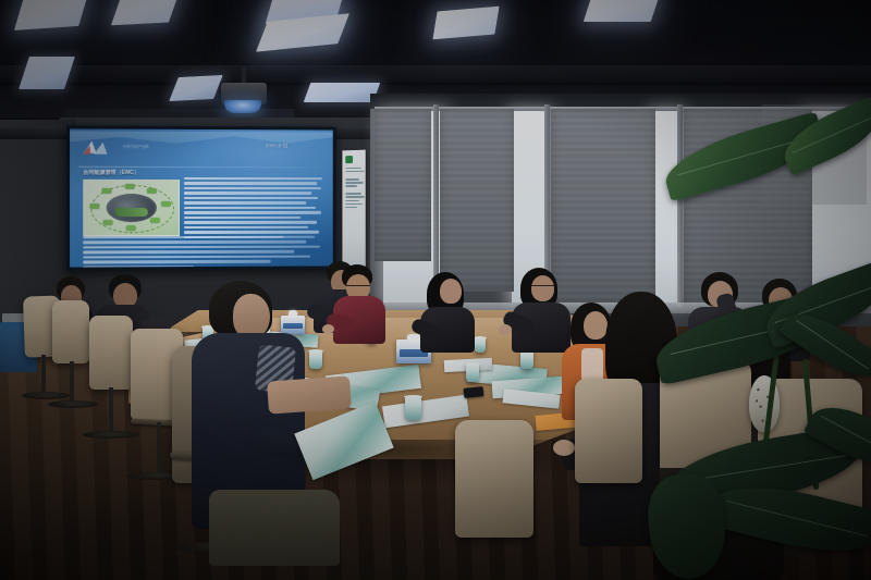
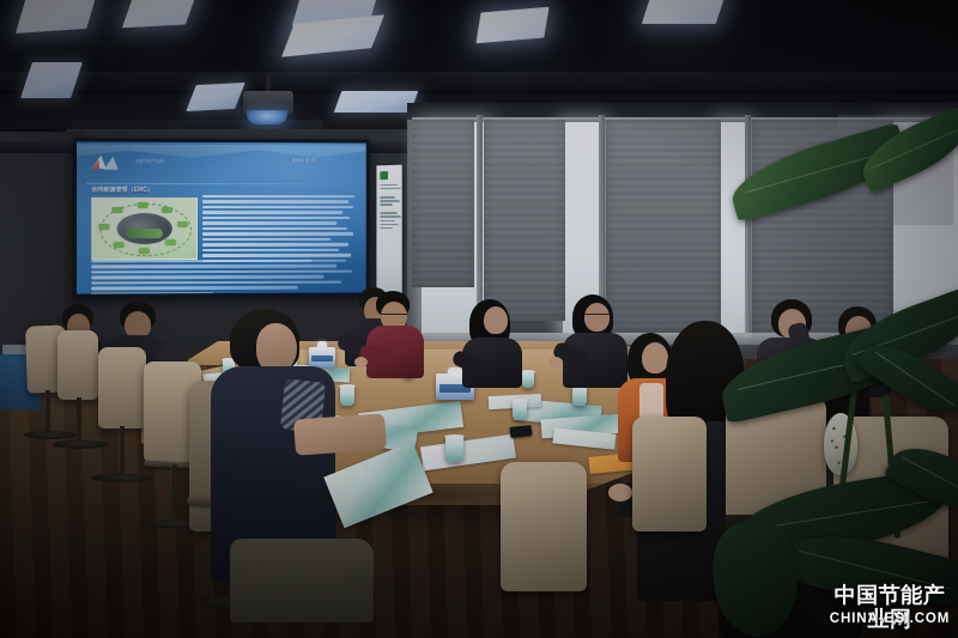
+ 中国节能产业网
+ CHINA-ESI.COM
